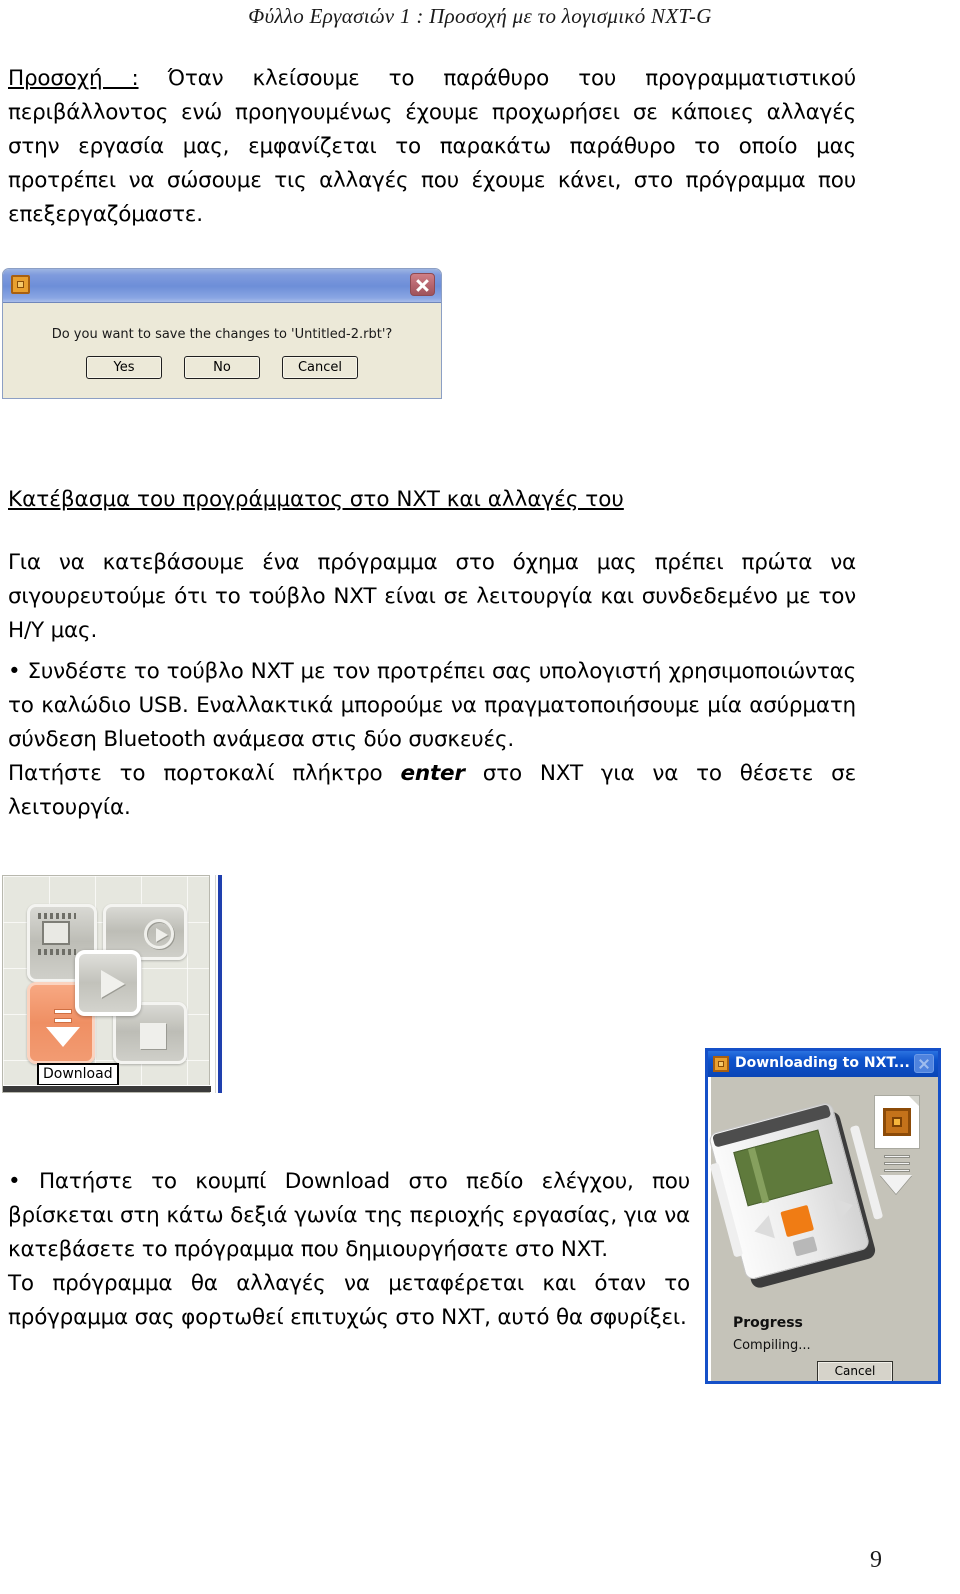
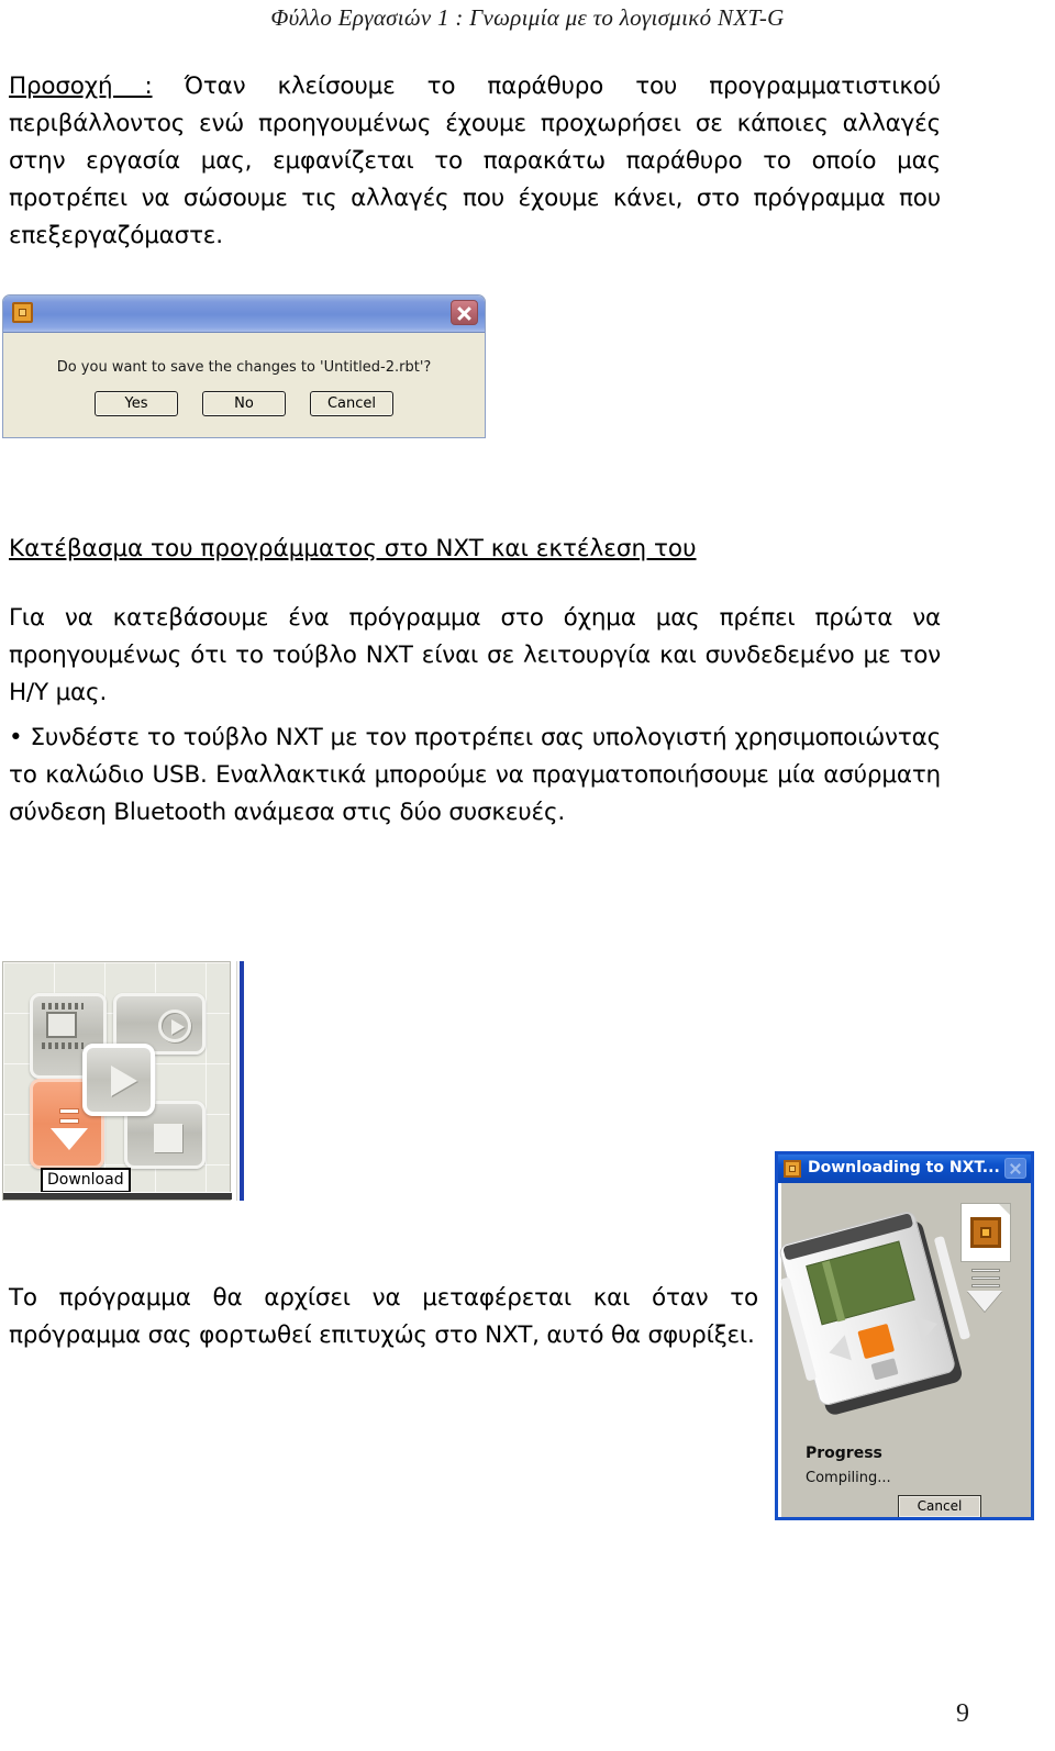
- Φύλλο Εργασιών 1 : Προσοχή με το λογισμικό NXT-G
+ Φύλλο Εργασιών 1 : Γνωριμία με το λογισμικό NXT-G
  Προσοχή : Όταν κλείσουμε το παράθυρο του προγραμματιστικού περιβάλλοντος ενώ προηγουμένως έχουμε προχωρήσει σε κάποιες αλλαγές στην εργασία μας, εμφανίζεται το παρακάτω παράθυρο το οποίο μας προτρέπει να σώσουμε τις αλλαγές που έχουμε κάνει, στο πρόγραμμα που επεξεργαζόμαστε.
  Do you want to save the changes to 'Untitled-2.rbt'?
  Yes
  No
  Cancel
- Κατέβασμα του προγράμματος στο NXT και αλλαγές του
+ Κατέβασμα του προγράμματος στο NXT και εκτέλεση του
- Για να κατεβάσουμε ένα πρόγραμμα στο όχημα μας πρέπει πρώτα να σιγουρευτούμε ότι το τούβλο NXT είναι σε λειτουργία και συνδεδεμένο με τον Η/Υ μας.
+ Για να κατεβάσουμε ένα πρόγραμμα στο όχημα μας πρέπει πρώτα να προηγουμένως ότι το τούβλο NXT είναι σε λειτουργία και συνδεδεμένο με τον Η/Υ μας.
  • Συνδέστε το τούβλο NXT με τον προτρέπει σας υπολογιστή χρησιμοποιώντας το καλώδιο USB. Εναλλακτικά μπορούμε να πραγματοποιήσουμε μία ασύρματη σύνδεση Bluetooth ανάμεσα στις δύο συσκευές.
- Πατήστε το πορτοκαλί πλήκτρο enter στο NXT για να το θέσετε σε λειτουργία.
  Download
  Downloading to NXT...
  Progress
  Compiling...
  Cancel
- • Πατήστε το κουμπί Download στο πεδίο ελέγχου, που βρίσκεται στη κάτω δεξιά γωνία της περιοχής εργασίας, για να κατεβάσετε το πρόγραμμα που δημιουργήσατε στο NXT.
- Το πρόγραμμα θα αλλαγές να μεταφέρεται και όταν το πρόγραμμα σας φορτωθεί επιτυχώς στο NXT, αυτό θα σφυρίξει.
+ Το πρόγραμμα θα αρχίσει να μεταφέρεται και όταν το πρόγραμμα σας φορτωθεί επιτυχώς στο NXT, αυτό θα σφυρίξει.
  9
